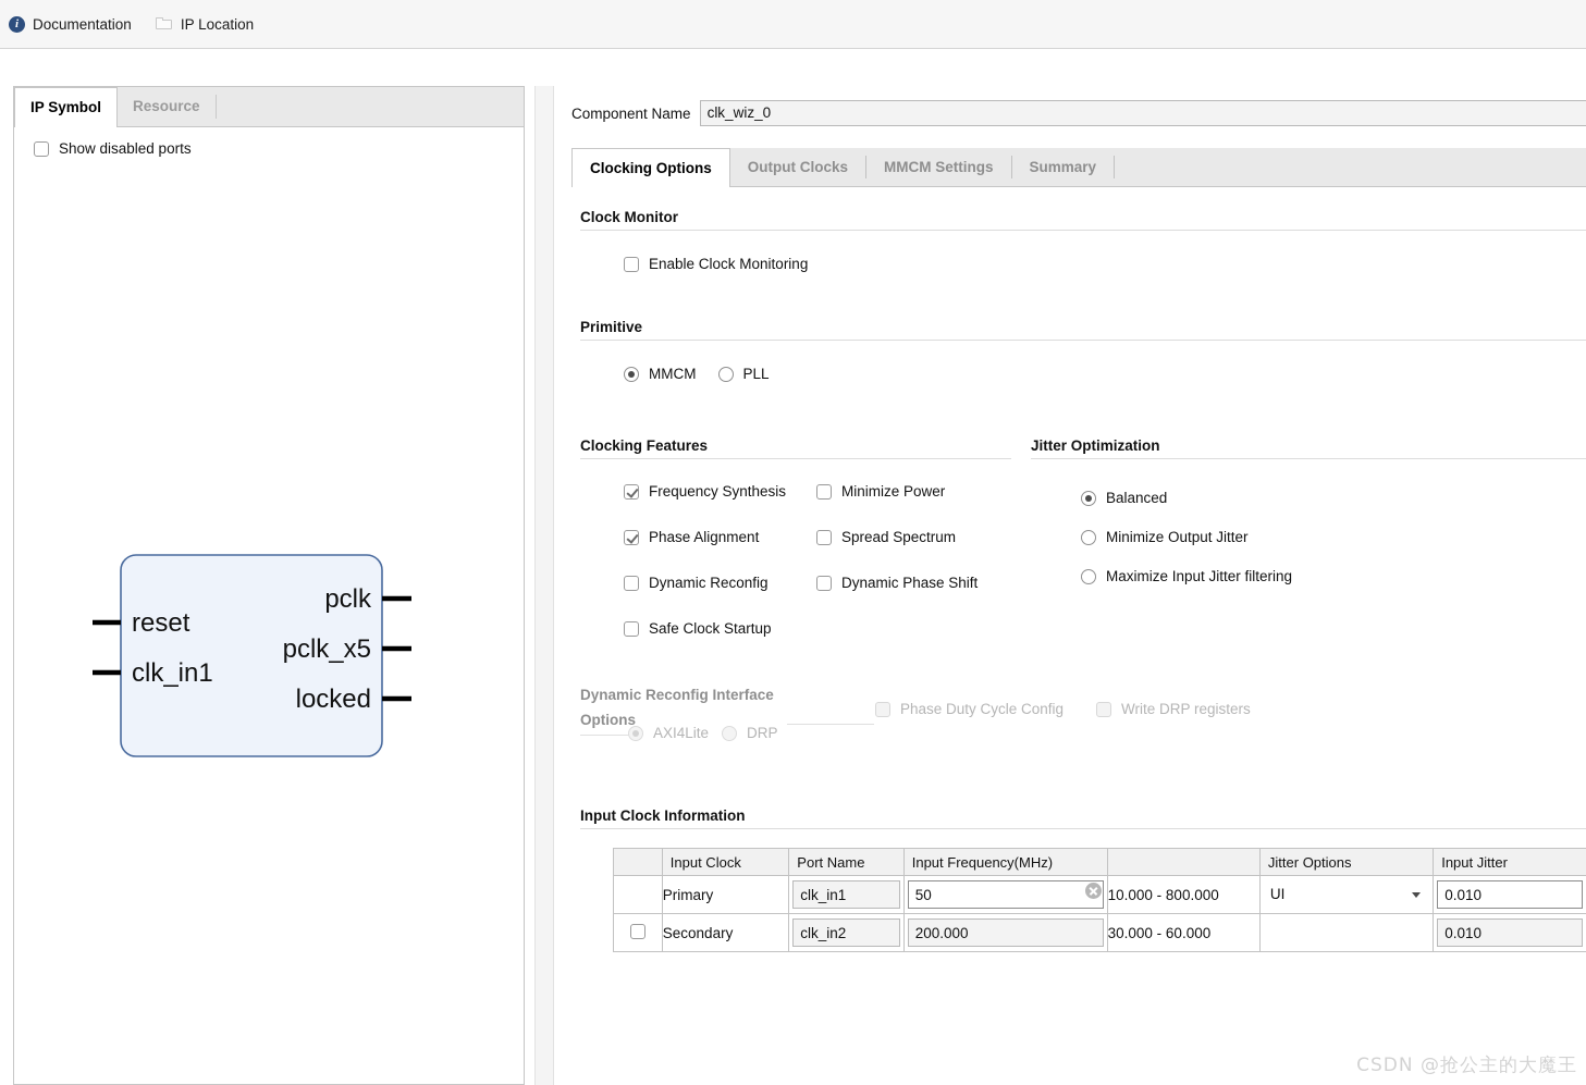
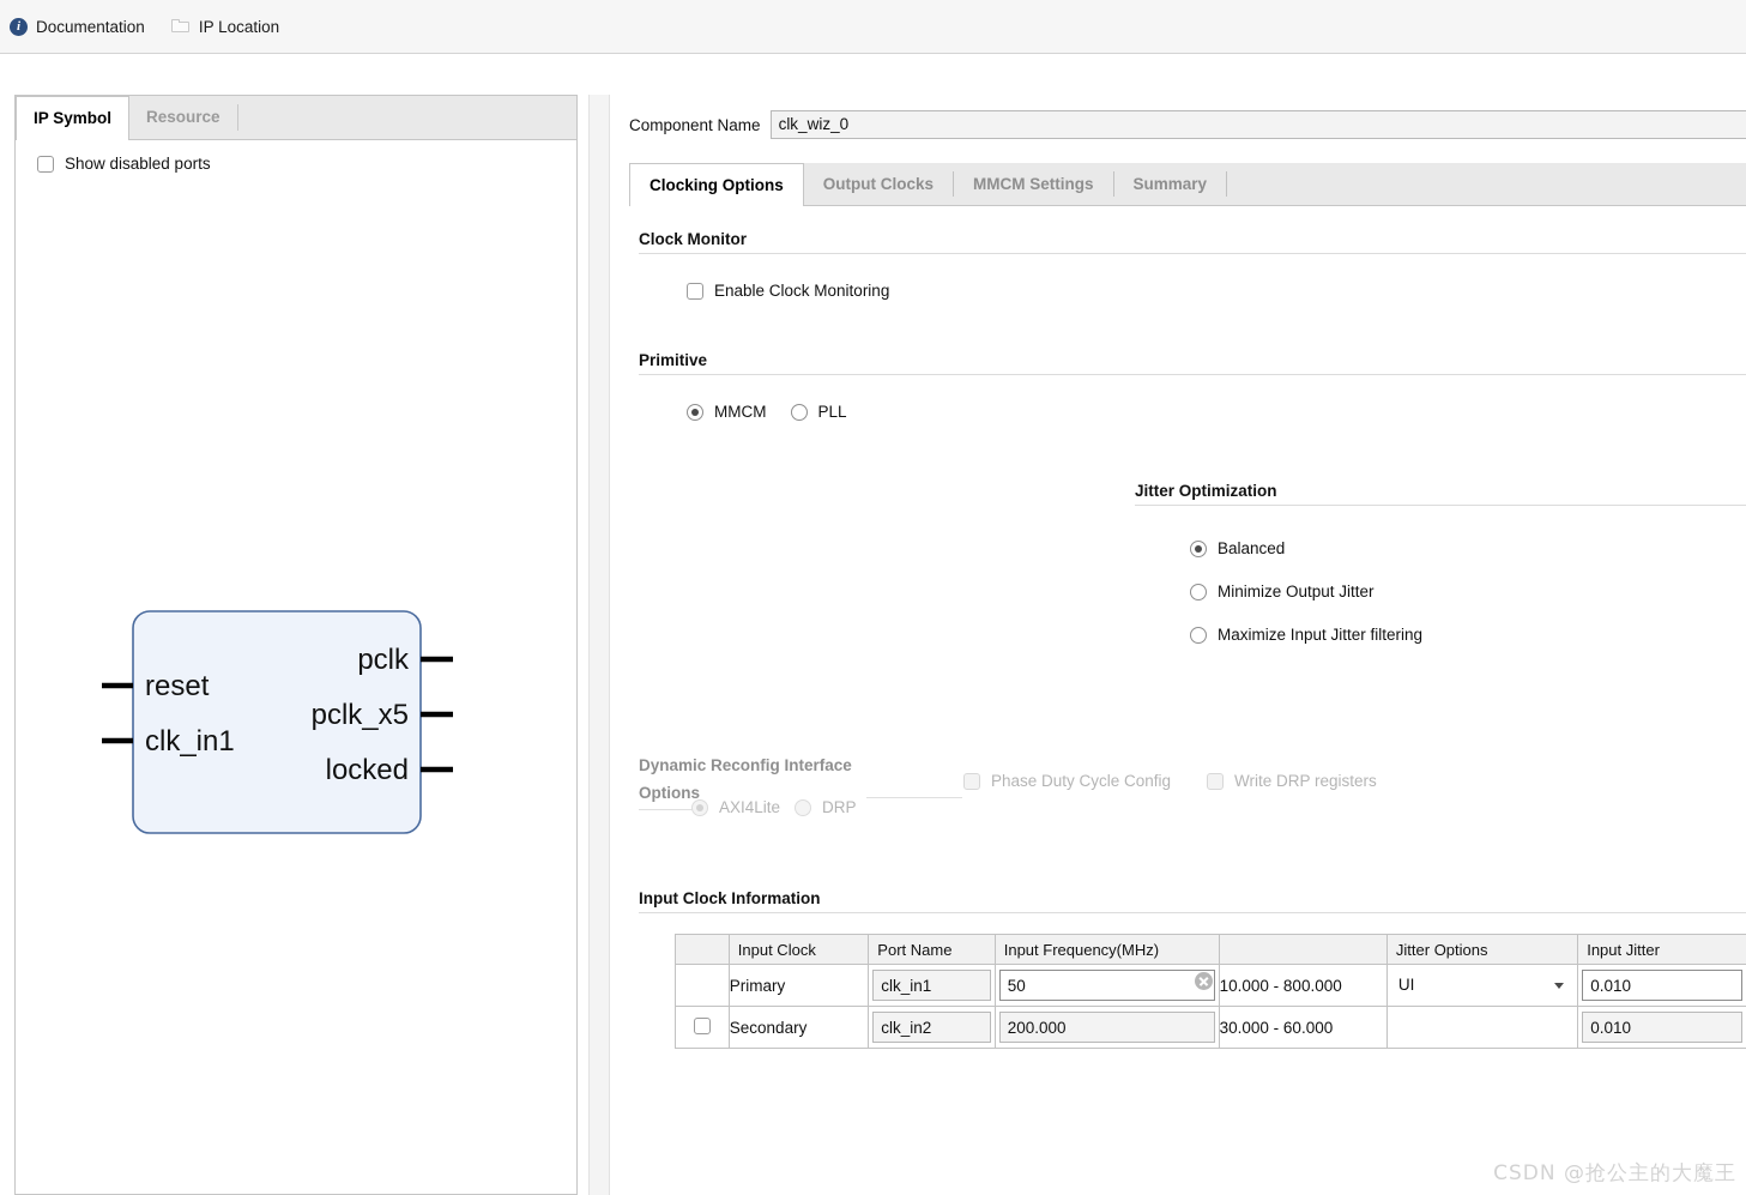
  i
  Documentation
  IP Location
  IP Symbol
  Resource
  Show disabled ports
  reset
  clk_in1
  pclk
  pclk_x5
  locked
  Component Name
  clk_wiz_0
  Clocking Options
  Output Clocks
  MMCM Settings
  Summary
  Clock Monitor
  Enable Clock Monitoring
  Primitive
  MMCM
  PLL
- Clocking Features
- Frequency Synthesis
- Phase Alignment
- Dynamic Reconfig
- Safe Clock Startup
- Minimize Power
- Spread Spectrum
- Dynamic Phase Shift
  Jitter Optimization
  Balanced
  Minimize Output Jitter
  Maximize Input Jitter filtering
  Dynamic Reconfig Interface Options
  AXI4Lite
  DRP
  Phase Duty Cycle Config
  Write DRP registers
  Input Clock Information
  	Input Clock	Port Name	Input Frequency(MHz)		Jitter Options	Input Jitter
  	Primary	clk_in1	50	10.000 - 800.000	UI	0.010
  	Secondary	clk_in2	200.000	30.000 - 60.000		0.010
  CSDN @抢公主的大魔王
